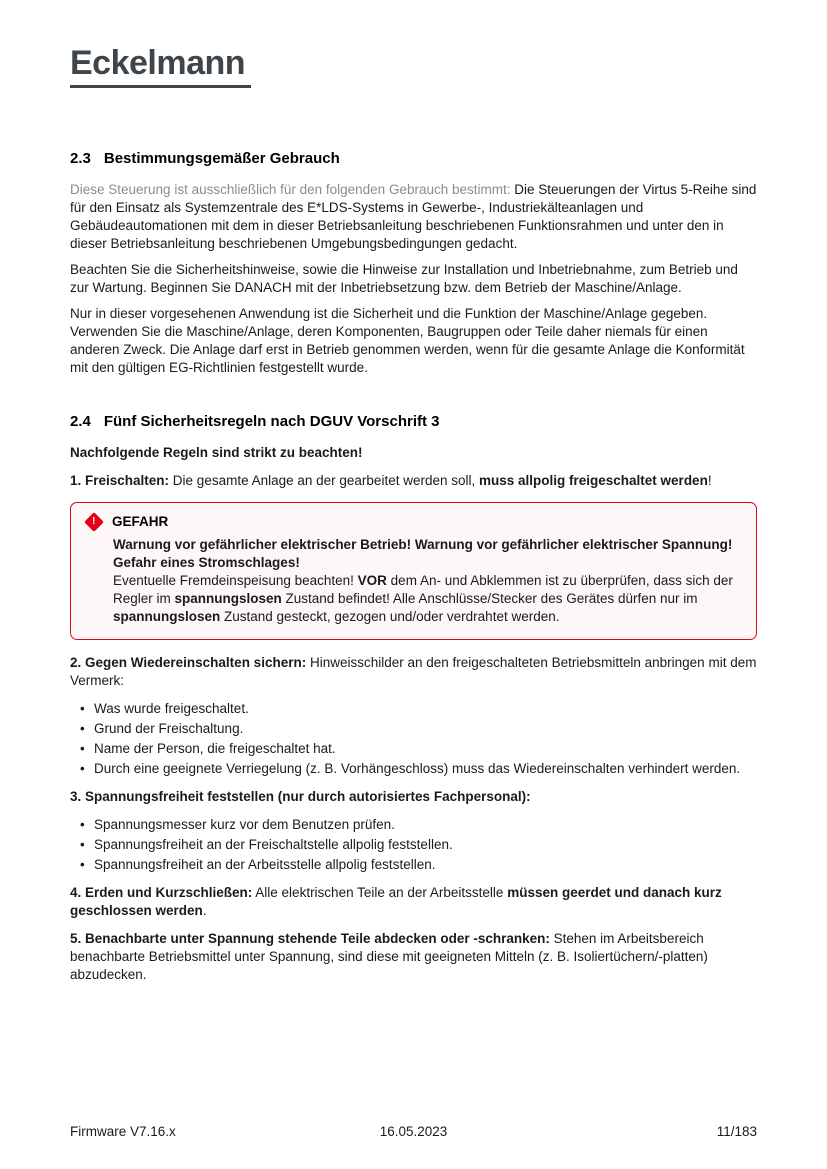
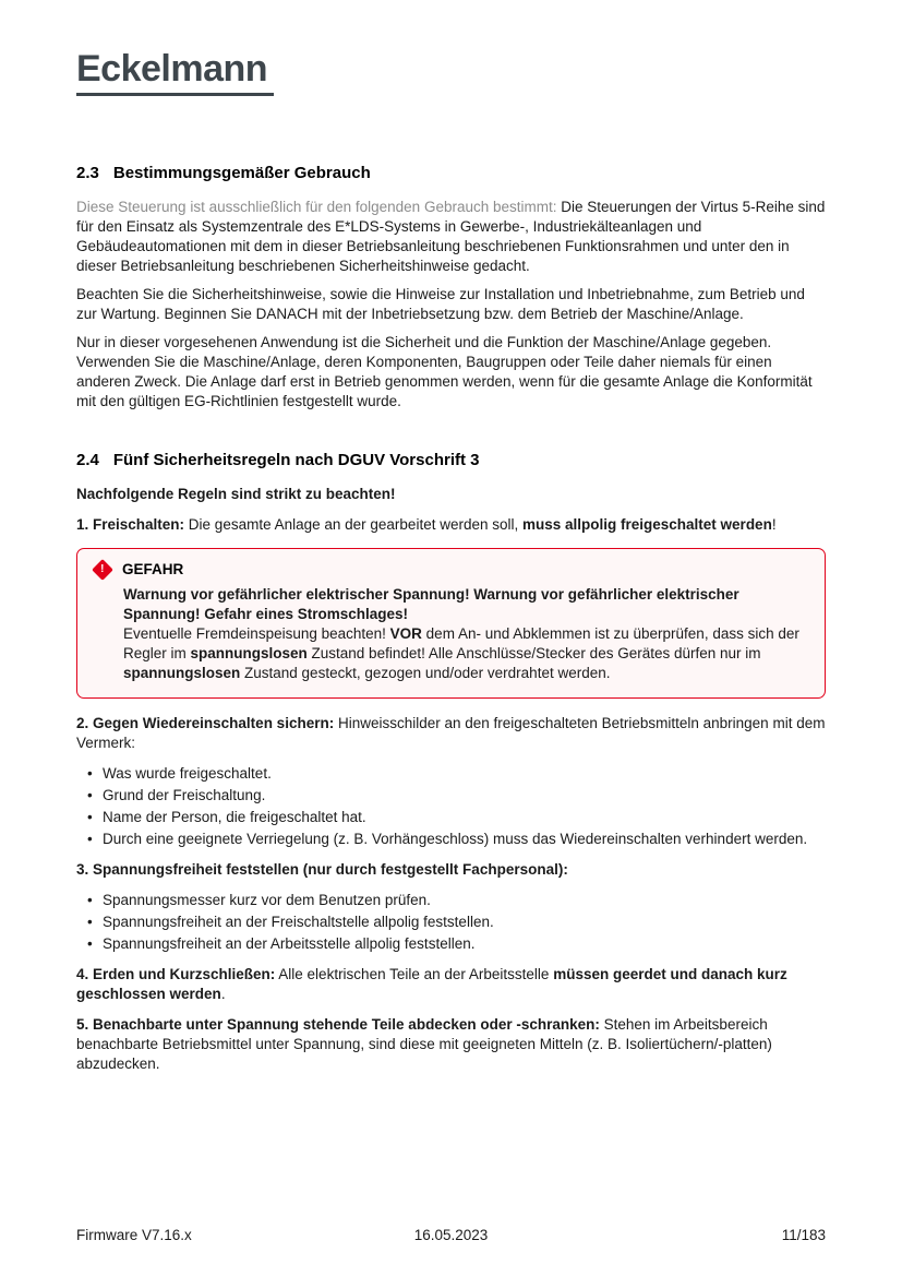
  Eckelmann
  2.3 Bestimmungsgemäßer Gebrauch
- Diese Steuerung ist ausschließlich für den folgenden Gebrauch bestimmt: Die Steuerungen der Virtus 5-Reihe sind für den Einsatz als Systemzentrale des E*LDS-Systems in Gewerbe-, Industriekälteanlagen und Gebäudeautomationen mit dem in dieser Betriebsanleitung beschriebenen Funktionsrahmen und unter den in dieser Betriebsanleitung beschriebenen Umgebungsbedingungen gedacht.
+ Diese Steuerung ist ausschließlich für den folgenden Gebrauch bestimmt: Die Steuerungen der Virtus 5-Reihe sind für den Einsatz als Systemzentrale des E*LDS-Systems in Gewerbe-, Industriekälteanlagen und Gebäudeautomationen mit dem in dieser Betriebsanleitung beschriebenen Funktionsrahmen und unter den in dieser Betriebsanleitung beschriebenen Sicherheitshinweise gedacht.
  Beachten Sie die Sicherheitshinweise, sowie die Hinweise zur Installation und Inbetriebnahme, zum Betrieb und zur Wartung. Beginnen Sie DANACH mit der Inbetriebsetzung bzw. dem Betrieb der Maschine/Anlage.
  Nur in dieser vorgesehenen Anwendung ist die Sicherheit und die Funktion der Maschine/Anlage gegeben. Verwenden Sie die Maschine/Anlage, deren Komponenten, Baugruppen oder Teile daher niemals für einen anderen Zweck. Die Anlage darf erst in Betrieb genommen werden, wenn für die gesamte Anlage die Konformität mit den gültigen EG-Richtlinien festgestellt wurde.
  2.4 Fünf Sicherheitsregeln nach DGUV Vorschrift 3
  Nachfolgende Regeln sind strikt zu beachten!
  1. Freischalten: Die gesamte Anlage an der gearbeitet werden soll, muss allpolig freigeschaltet werden!
  GEFAHR
- Warnung vor gefährlicher elektrischer Betrieb! Warnung vor gefährlicher elektrischer Spannung! Gefahr eines Stromschlages!
+ Warnung vor gefährlicher elektrischer Spannung! Warnung vor gefährlicher elektrischer Spannung! Gefahr eines Stromschlages!
  Eventuelle Fremdeinspeisung beachten! VOR dem An- und Abklemmen ist zu überprüfen, dass sich der Regler im spannungslosen Zustand befindet! Alle Anschlüsse/Stecker des Gerätes dürfen nur im spannungslosen Zustand gesteckt, gezogen und/oder verdrahtet werden.
  2. Gegen Wiedereinschalten sichern: Hinweisschilder an den freigeschalteten Betriebsmitteln anbringen mit dem Vermerk:
  Was wurde freigeschaltet.
  Grund der Freischaltung.
  Name der Person, die freigeschaltet hat.
  Durch eine geeignete Verriegelung (z. B. Vorhängeschloss) muss das Wiedereinschalten verhindert werden.
- 3. Spannungsfreiheit feststellen (nur durch autorisiertes Fachpersonal):
+ 3. Spannungsfreiheit feststellen (nur durch festgestellt Fachpersonal):
  Spannungsmesser kurz vor dem Benutzen prüfen.
  Spannungsfreiheit an der Freischaltstelle allpolig feststellen.
  Spannungsfreiheit an der Arbeitsstelle allpolig feststellen.
  4. Erden und Kurzschließen: Alle elektrischen Teile an der Arbeitsstelle müssen geerdet und danach kurz geschlossen werden.
  5. Benachbarte unter Spannung stehende Teile abdecken oder -schranken: Stehen im Arbeitsbereich benachbarte Betriebsmittel unter Spannung, sind diese mit geeigneten Mitteln (z. B. Isoliertüchern/-platten) abzudecken.
  Firmware V7.16.x
  16.05.2023
  11/183
